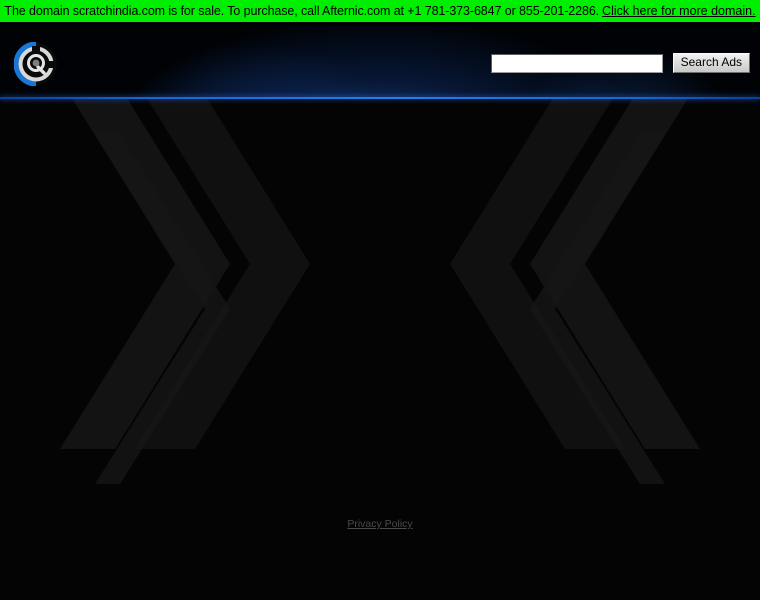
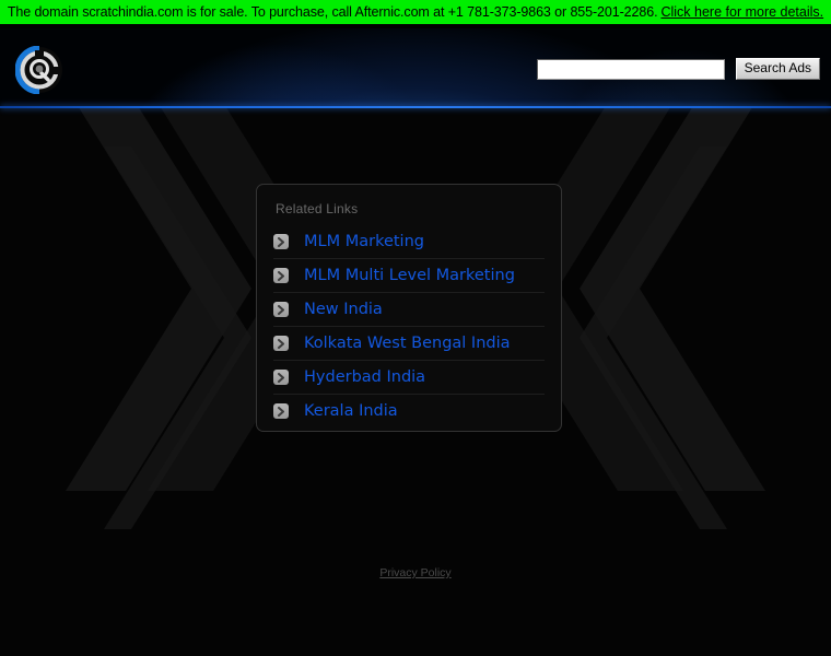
- The domain scratchindia.com is for sale. To purchase, call Afternic.com at +1 781-373-6847 or 855-201-2286.
+ The domain scratchindia.com is for sale. To purchase, call Afternic.com at +1 781-373-9863 or 855-201-2286.
- Click here for more domain.
+ Click here for more details.
  Search Ads
+ Related Links
+ MLM Marketing
+ MLM Multi Level Marketing
+ New India
+ Kolkata West Bengal India
+ Hyderbad India
+ Kerala India
  Privacy Policy
